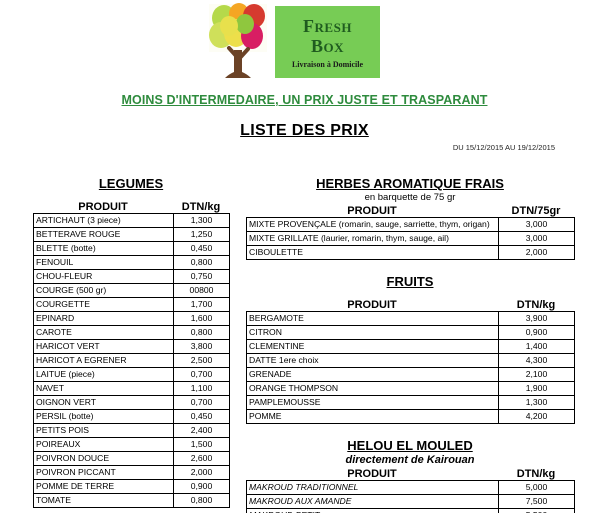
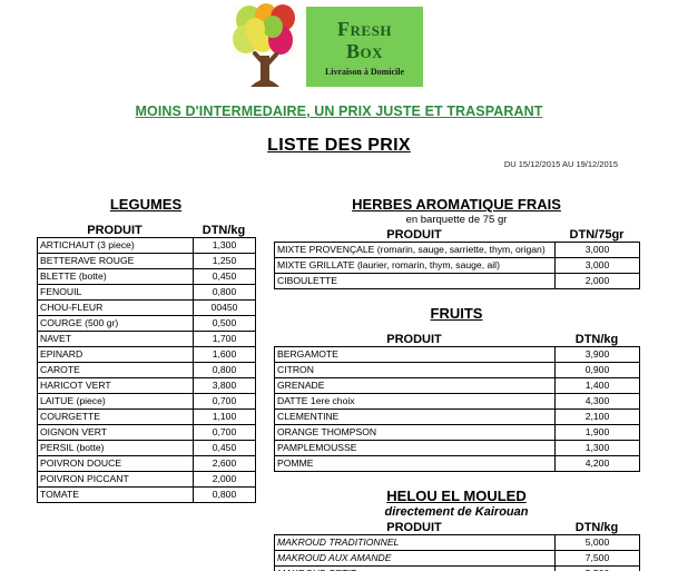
  Fresh
  Box
  Livraison à Domicile
  MOINS D'INTERMEDAIRE, UN PRIX JUSTE ET TRASPARANT
  LISTE DES PRIX
  DU 15/12/2015 AU 19/12/2015
  LEGUMES
  PRODUIT
  DTN/kg
  ARTICHAUT (3 piece)	1,300
  BETTERAVE ROUGE	1,250
  BLETTE (botte)	0,450
  FENOUIL	0,800
- CHOU-FLEUR	0,750
+ CHOU-FLEUR	00450
- COURGE (500 gr)	00800
+ COURGE (500 gr)	0,500
- COURGETTE	1,700
+ NAVET	1,700
  EPINARD	1,600
  CAROTE	0,800
  HARICOT VERT	3,800
- HARICOT A EGRENER	2,500
  LAITUE (piece)	0,700
- NAVET	1,100
+ COURGETTE	1,100
  OIGNON VERT	0,700
  PERSIL (botte)	0,450
- PETITS POIS	2,400
- POIREAUX	1,500
  POIVRON DOUCE	2,600
  POIVRON PICCANT	2,000
- POMME DE TERRE	0,900
  TOMATE	0,800
  HERBES AROMATIQUE FRAIS
  en barquette de 75 gr
  PRODUIT
  DTN/75gr
  MIXTE PROVENÇALE (romarin, sauge, sarriette, thym, origan)	3,000
  MIXTE GRILLATE (laurier, romarin, thym, sauge, ail)	3,000
  CIBOULETTE	2,000
  FRUITS
  PRODUIT
  DTN/kg
  BERGAMOTE	3,900
  CITRON	0,900
- CLEMENTINE	1,400
+ GRENADE	1,400
  DATTE 1ere choix	4,300
- GRENADE	2,100
+ CLEMENTINE	2,100
  ORANGE THOMPSON	1,900
  PAMPLEMOUSSE	1,300
  POMME	4,200
  HELOU EL MOULED
  directement de Kairouan
  PRODUIT
  DTN/kg
  MAKROUD TRADITIONNEL	5,000
  MAKROUD AUX AMANDE	7,500
